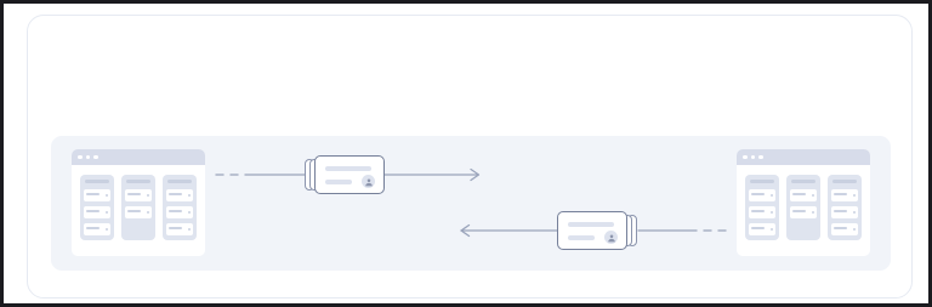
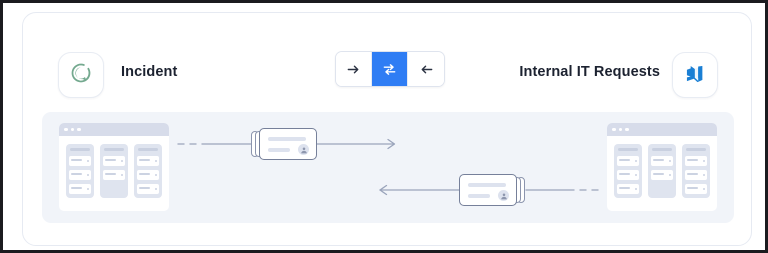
+ Incident
+ Internal IT Requests
